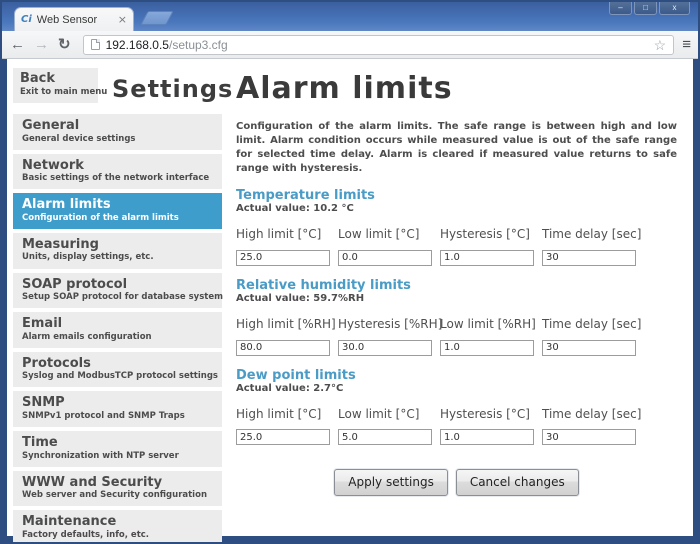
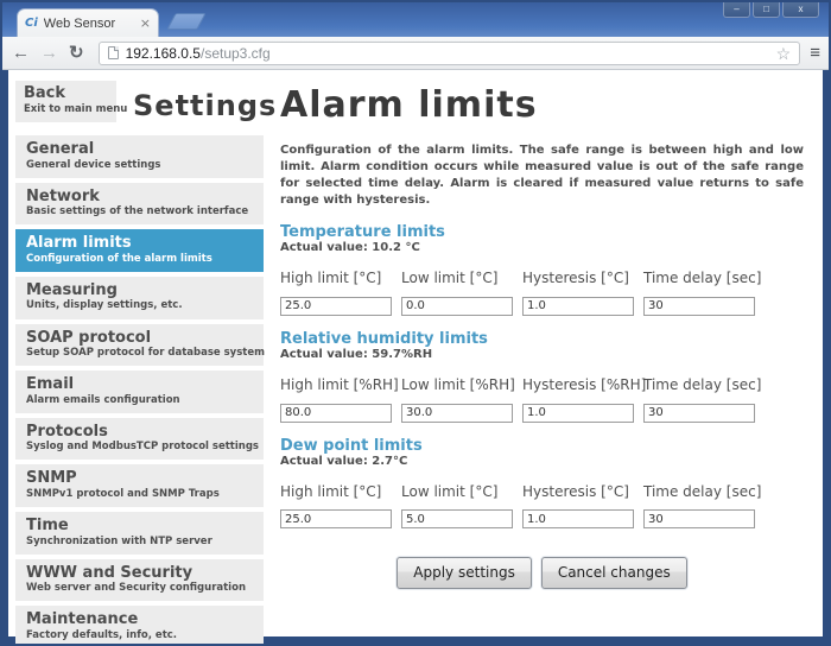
  Ci
  Web Sensor
  ×
  –
  □
  x
  ←
  →
  ↻
  192.168.0.5/setup3.cfg
  ☆
  ≡
  Back
  Exit to main menu
  Settings
  General
  General device settings
  Network
  Basic settings of the network interface
  Alarm limits
  Configuration of the alarm limits
  Measuring
  Units, display settings, etc.
  SOAP protocol
  Setup SOAP protocol for database system
  Email
  Alarm emails configuration
  Protocols
  Syslog and ModbusTCP protocol settings
  SNMP
  SNMPv1 protocol and SNMP Traps
  Time
  Synchronization with NTP server
  WWW and Security
  Web server and Security configuration
  Maintenance
  Factory defaults, info, etc.
  Alarm limits
  Configuration of the alarm limits. The safe range is between high and low limit. Alarm condition occurs while measured value is out of the safe range for selected time delay. Alarm is cleared if measured value returns to safe range with hysteresis.
  Temperature limits
  Actual value: 10.2 °C
  High limit [°C]
  25.0
  Low limit [°C]
  0.0
  Hysteresis [°C]
  1.0
  Time delay [sec]
  30
  Relative humidity limits
  Actual value: 59.7%RH
  High limit [%RH]
  80.0
- Hysteresis [%RH]
+ Low limit [%RH]
  30.0
- Low limit [%RH]
+ Hysteresis [%RH]
  1.0
  Time delay [sec]
  30
  Dew point limits
  Actual value: 2.7°C
  High limit [°C]
  25.0
  Low limit [°C]
  5.0
  Hysteresis [°C]
  1.0
  Time delay [sec]
  30
  Apply settings
  Cancel changes
